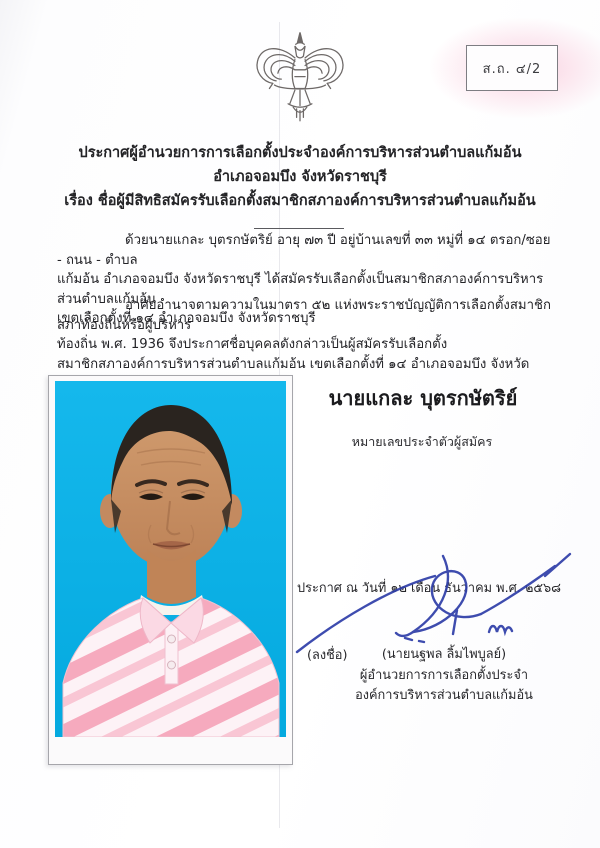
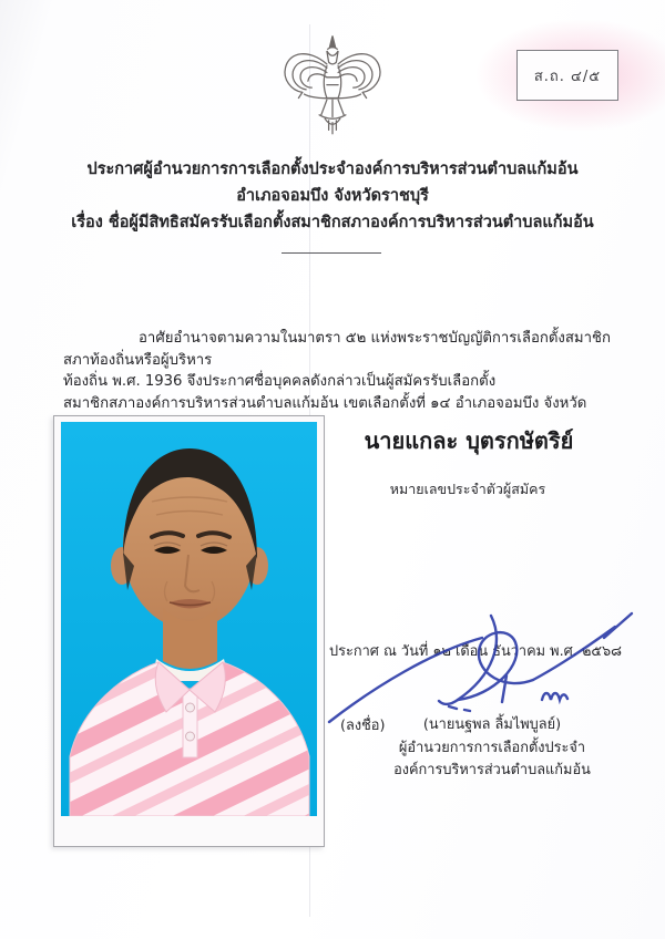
- ส.ถ. ๔/2
+ ส.ถ. ๔/๕
  ประกาศผู้อำนวยการการเลือกตั้งประจำองค์การบริหารส่วนตำบลแก้มอ้น
  อำเภอจอมบึง จังหวัดราชบุรี
  เรื่อง ชื่อผู้มีสิทธิสมัครรับเลือกตั้งสมาชิกสภาองค์การบริหารส่วนตำบลแก้มอ้น
- ด้วยนายแกละ บุตรกษัตริย์ อายุ ๗๓ ปี อยู่บ้านเลขที่ ๓๓ หมู่ที่ ๑๔ ตรอก/ซอย - ถนน - ตำบล
- แก้มอ้น อำเภอจอมบึง จังหวัดราชบุรี ได้สมัครรับเลือกตั้งเป็นสมาชิกสภาองค์การบริหารส่วนตำบลแก้มอ้น
- เขตเลือกตั้งที่ ๑๔ อำเภอจอมบึง จังหวัดราชบุรี
  อาศัยอำนาจตามความในมาตรา ๕๒ แห่งพระราชบัญญัติการเลือกตั้งสมาชิกสภาท้องถิ่นหรือผู้บริหาร
  ท้องถิ่น พ.ศ. 1936 จึงประกาศชื่อบุคคลดังกล่าวเป็นผู้สมัครรับเลือกตั้ง
  สมาชิกสภาองค์การบริหารส่วนตำบลแก้มอ้น เขตเลือกตั้งที่ ๑๔ อำเภอจอมบึง จังหวัด
  นายแกละ บุตรกษัตริย์
  หมายเลขประจำตัวผู้สมัคร
  ประกาศ ณ วันที่ ๑ เดือน ธันวาคม พ.ศ. ๒๕๖๘
  (ลงชื่อ)
  (นายนฐพล ลิ้มไพบูลย์)
  ผู้อำนวยการการเลือกตั้งประจำ
  องค์การบริหารส่วนตำบลแก้มอ้น
